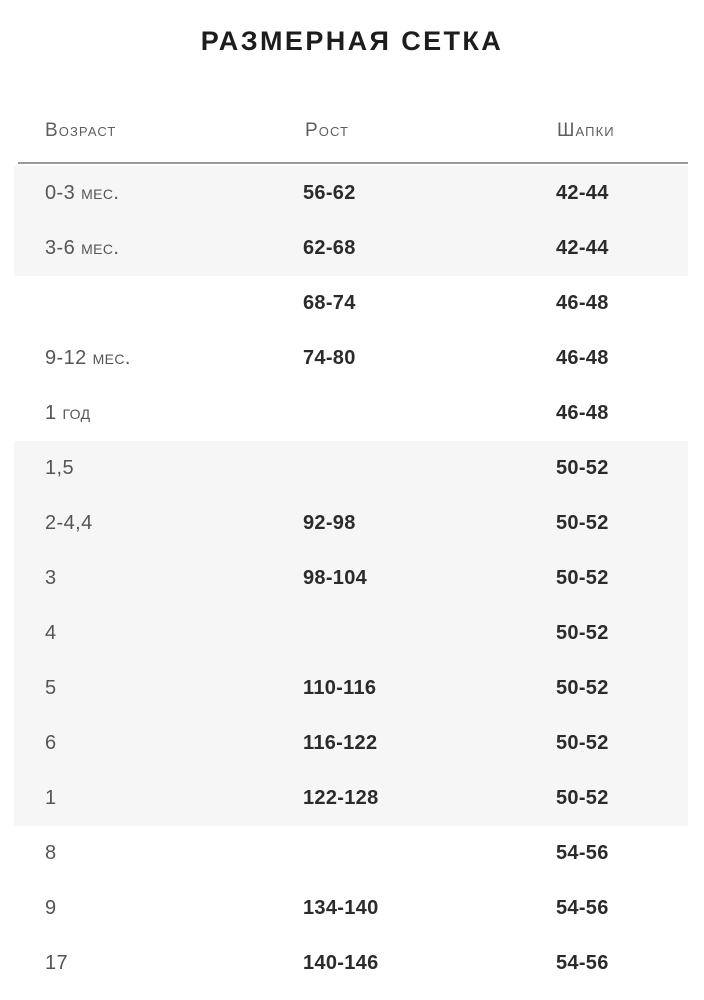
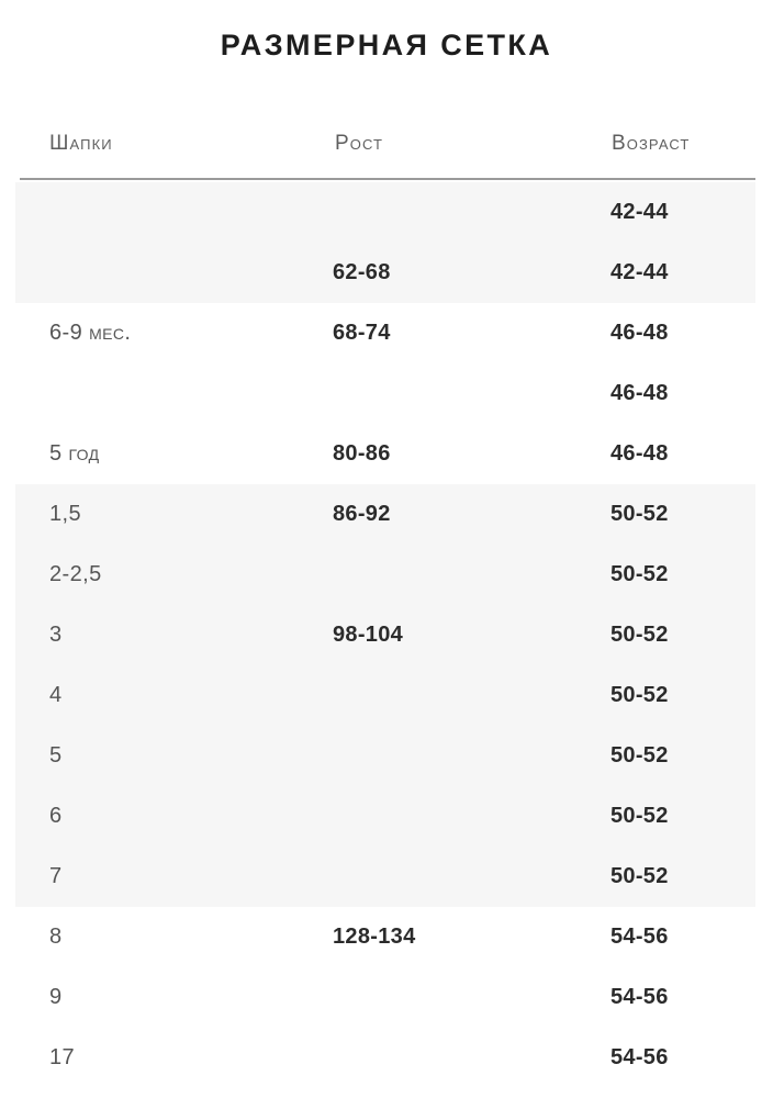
  РАЗМЕРНАЯ СЕТКА
- Возраст
+ Шапки
  Рост
- Шапки
+ Возраст
- 0-3 мес.
- 56-62
  42-44
- 3-6 мес.
  62-68
  42-44
+ 6-9 мес.
  68-74
  46-48
- 9-12 мес.
- 74-80
  46-48
- 1 год
+ 5 год
+ 80-86
  46-48
  1,5
+ 86-92
  50-52
- 2-4,4
+ 2-2,5
- 92-98
  50-52
  3
  98-104
  50-52
  4
  50-52
  5
- 110-116
  50-52
  6
- 116-122
  50-52
- 1
+ 7
- 122-128
  50-52
  8
+ 128-134
  54-56
  9
- 134-140
  54-56
  17
- 140-146
  54-56
